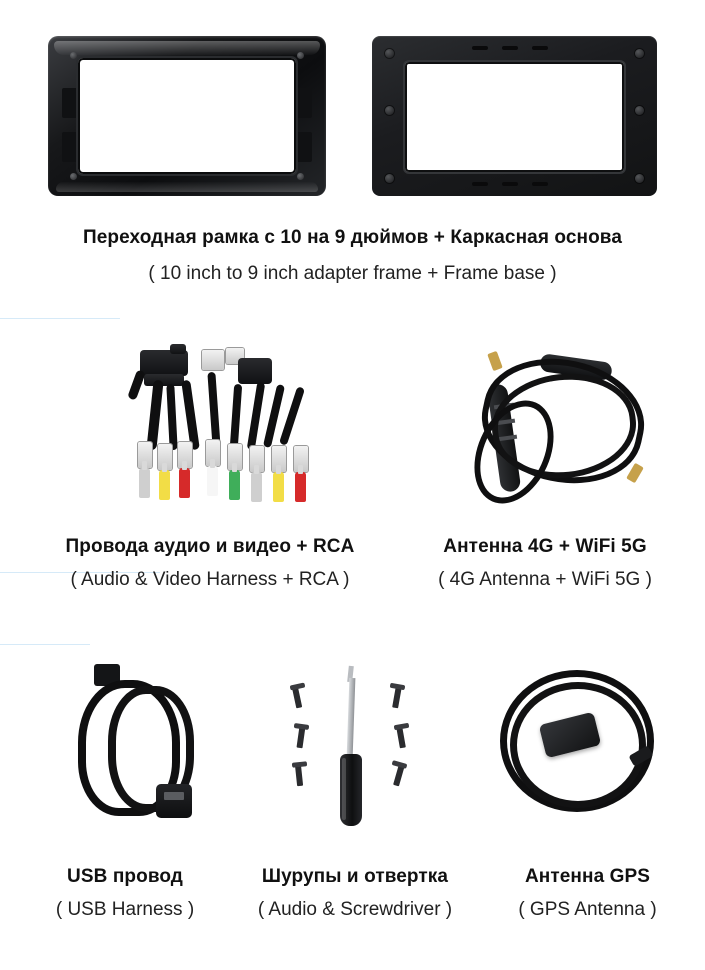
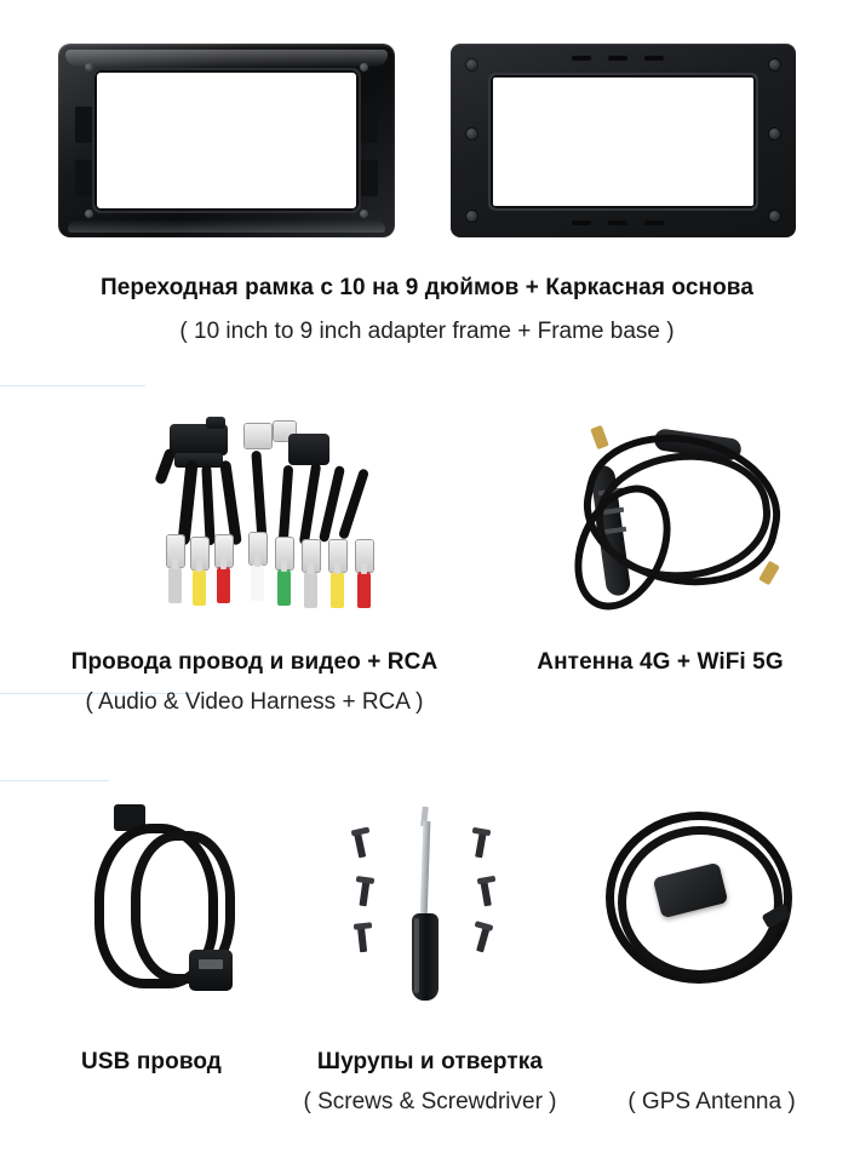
  Переходная рамка с 10 на 9 дюймов + Каркасная основа
  ( 10 inch to 9 inch adapter frame + Frame base )
- Провода аудио и видео + RCA
+ Провода провод и видео + RCA
  ( Audio & Video Harness + RCA )
  Антенна 4G + WiFi 5G
- ( 4G Antenna + WiFi 5G )
  USB провод
  Шурупы и отвертка
- Антенна GPS
- ( USB Harness )
- ( Audio & Screwdriver )
+ ( Screws & Screwdriver )
  ( GPS Antenna )
